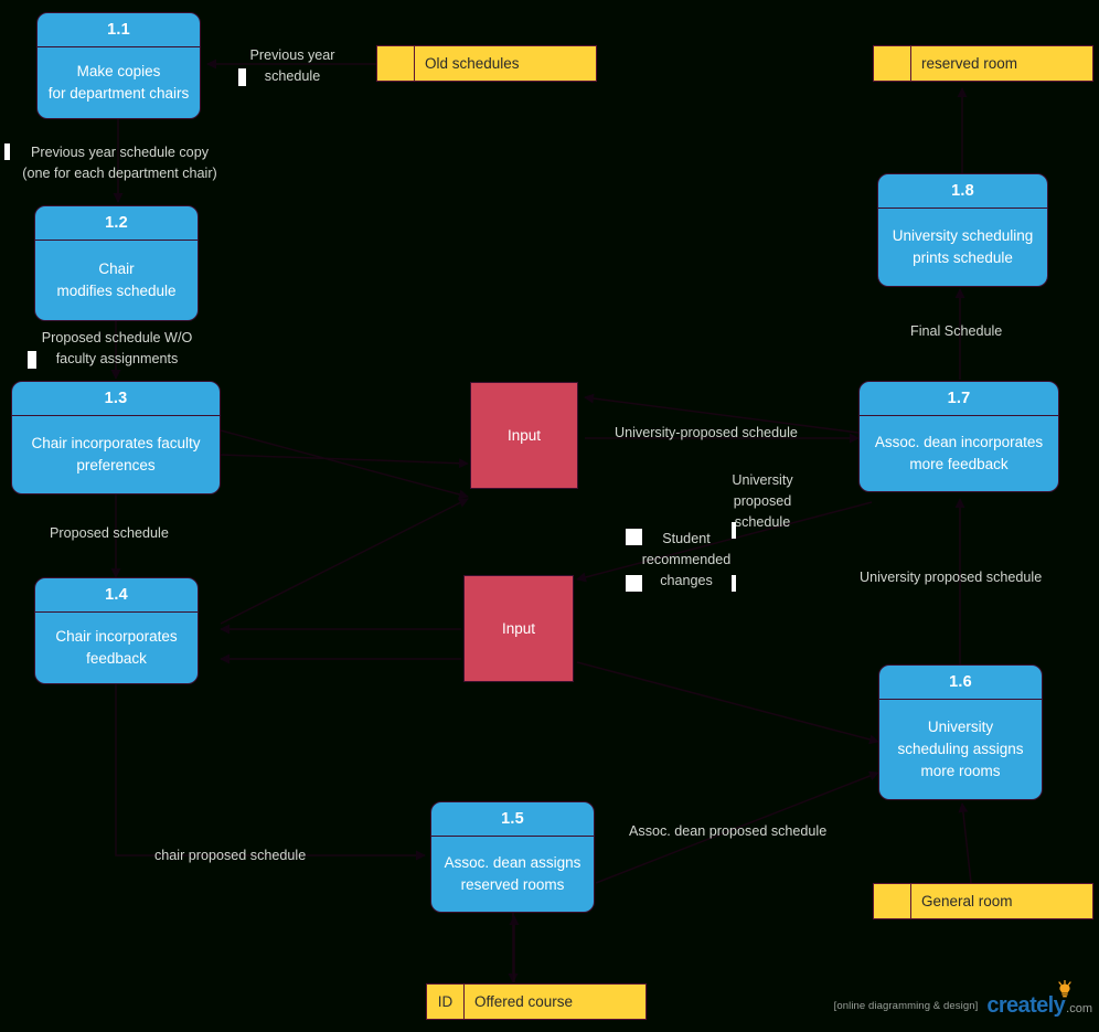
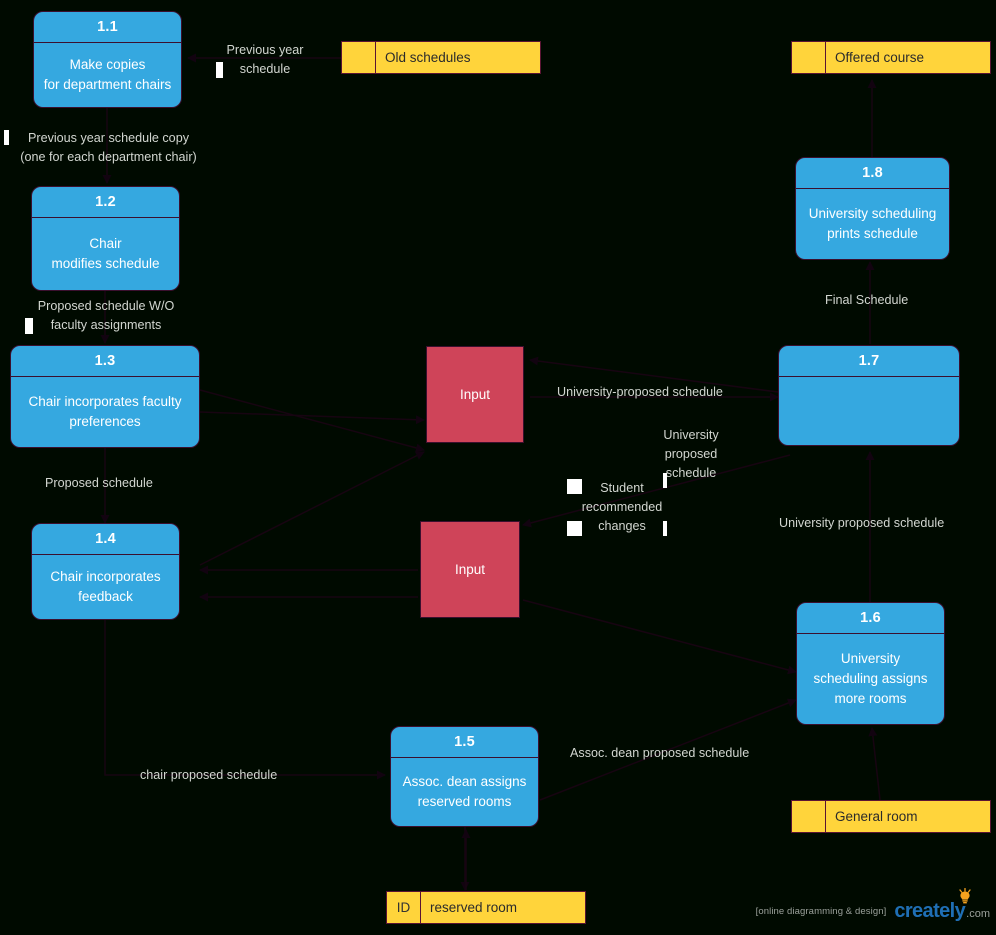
  1.1
  Make copies
  for department chairs
  1.2
  Chair
  modifies schedule
  1.3
  Chair incorporates faculty
  preferences
  1.4
  Chair incorporates
  feedback
  1.5
  Assoc. dean assigns
  reserved rooms
  1.6
  University
  scheduling assigns
  more rooms
  1.7
- Assoc. dean incorporates
- more feedback
  1.8
  University scheduling
  prints schedule
  Input
  Input
  Old schedules
- reserved room
+ Offered course
  General room
  ID
- Offered course
+ reserved room
  Previous year
  schedule
  Previous year schedule copy
  (one for each department chair)
  Proposed schedule W/O
  faculty assignments
  Proposed schedule
  University-proposed schedule
  University
  proposed
  schedule
  Student
  recommended
  changes
  University proposed schedule
  Final Schedule
  chair proposed schedule
  Assoc. dean proposed schedule
  [online diagramming & design]
  create
  ly
  .com
